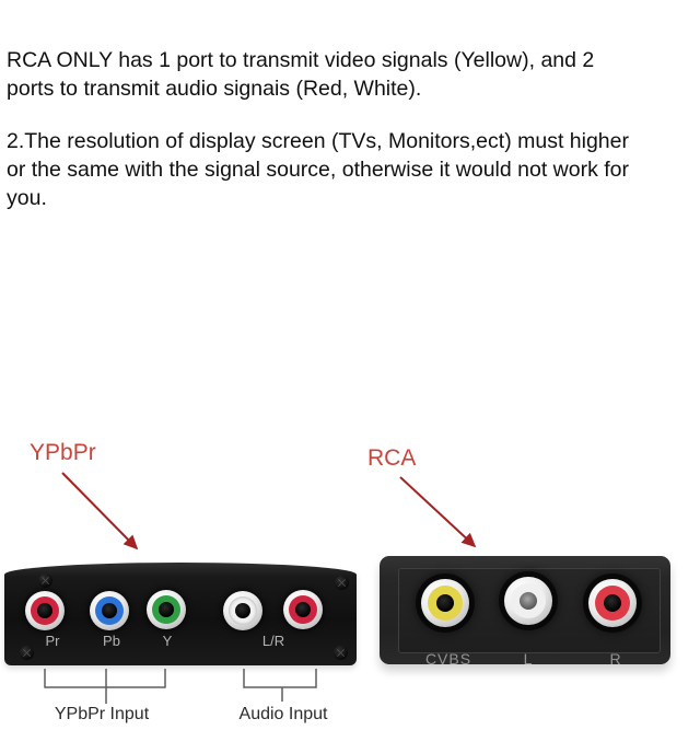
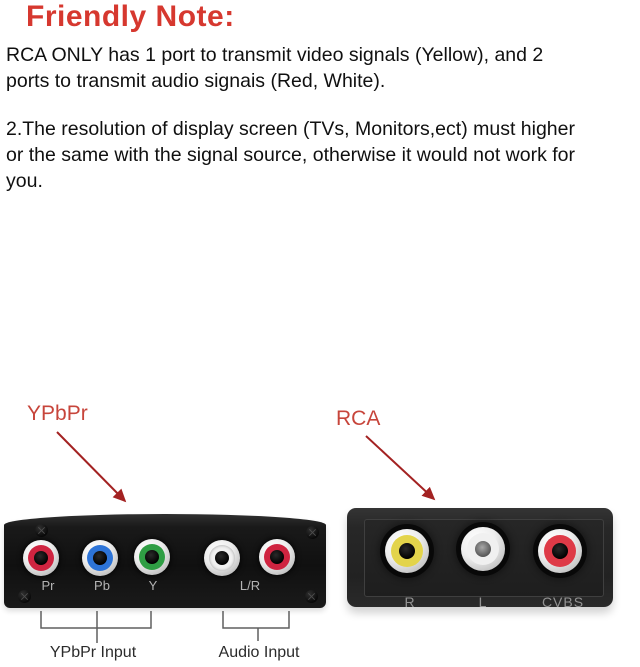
+ Friendly Note:
  RCA ONLY has 1 port to transmit video signals (Yellow), and 2
  ports to transmit audio signais (Red, White).
  2.The resolution of display screen (TVs, Monitors,ect) must higher
  or the same with the signal source, otherwise it would not work for
  you.
  YPbPr
  RCA
  Pr
  Pb
  Y
  L/R
- CVBS
+ R
  L
- R
+ CVBS
  YPbPr Input
  Audio Input
